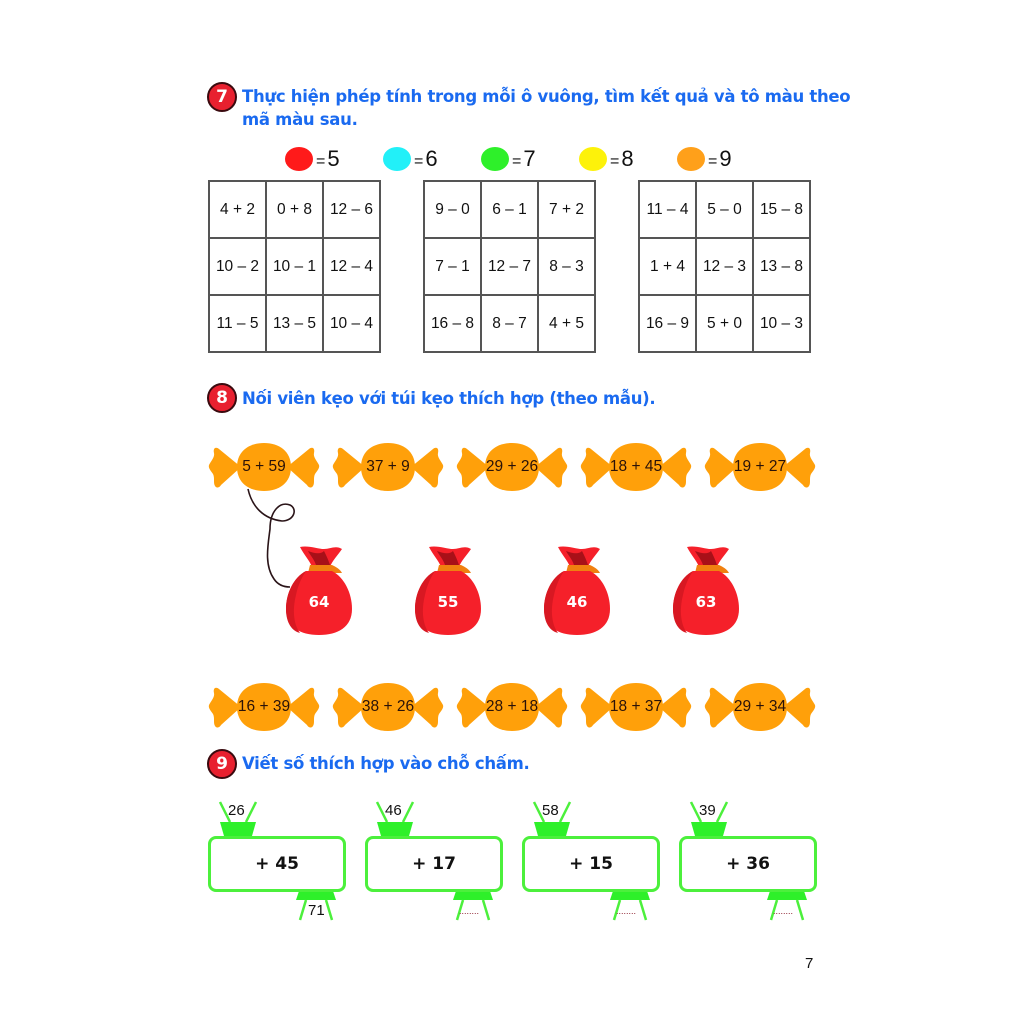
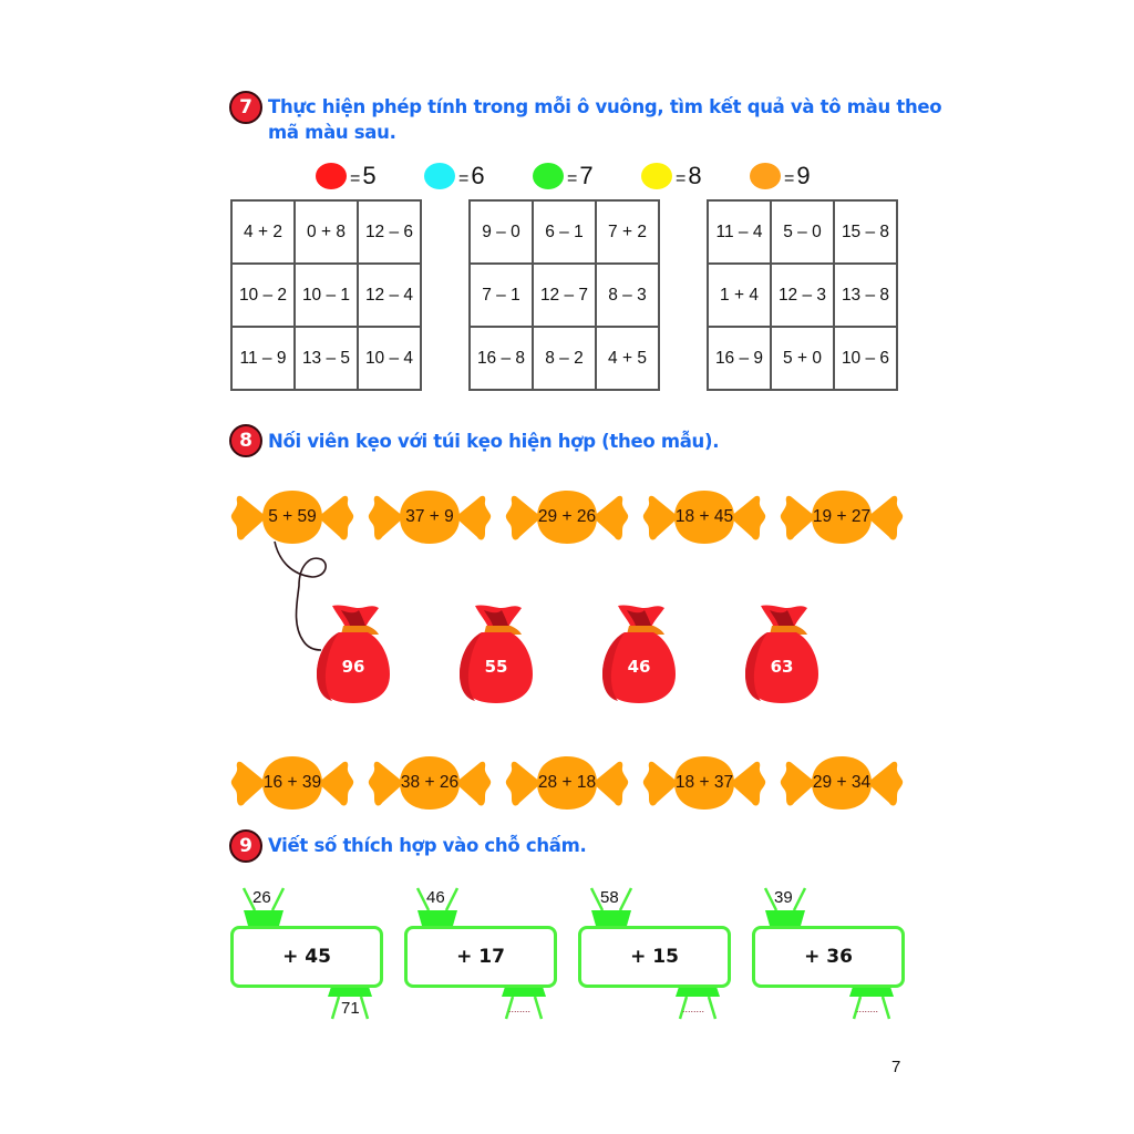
  7
  Thực hiện phép tính trong mỗi ô vuông, tìm kết quả và tô màu theo
  mã màu sau.
  =5
  =6
  =7
  =8
  =9
  4 + 2	0 + 8	12 – 6
  10 – 2	10 – 1	12 – 4
- 11 – 5	13 – 5	10 – 4
+ 11 – 9	13 – 5	10 – 4
  9 – 0	6 – 1	7 + 2
  7 – 1	12 – 7	8 – 3
- 16 – 8	8 – 7	4 + 5
+ 16 – 8	8 – 2	4 + 5
  11 – 4	5 – 0	15 – 8
  1 + 4	12 – 3	13 – 8
- 16 – 9	5 + 0	10 – 3
+ 16 – 9	5 + 0	10 – 6
  8
- Nối viên kẹo với túi kẹo thích hợp (theo mẫu).
+ Nối viên kẹo với túi kẹo hiện hợp (theo mẫu).
  5 + 59
  37 + 9
  29 + 26
  18 + 45
  19 + 27
- 64
+ 96
  55
  46
  63
  16 + 39
  38 + 26
  28 + 18
  18 + 37
  29 + 34
  9
  Viết số thích hợp vào chỗ chấm.
  26
  + 45
  71
  46
  + 17
  ........
  58
  + 15
  ........
  39
  + 36
  ........
  7
